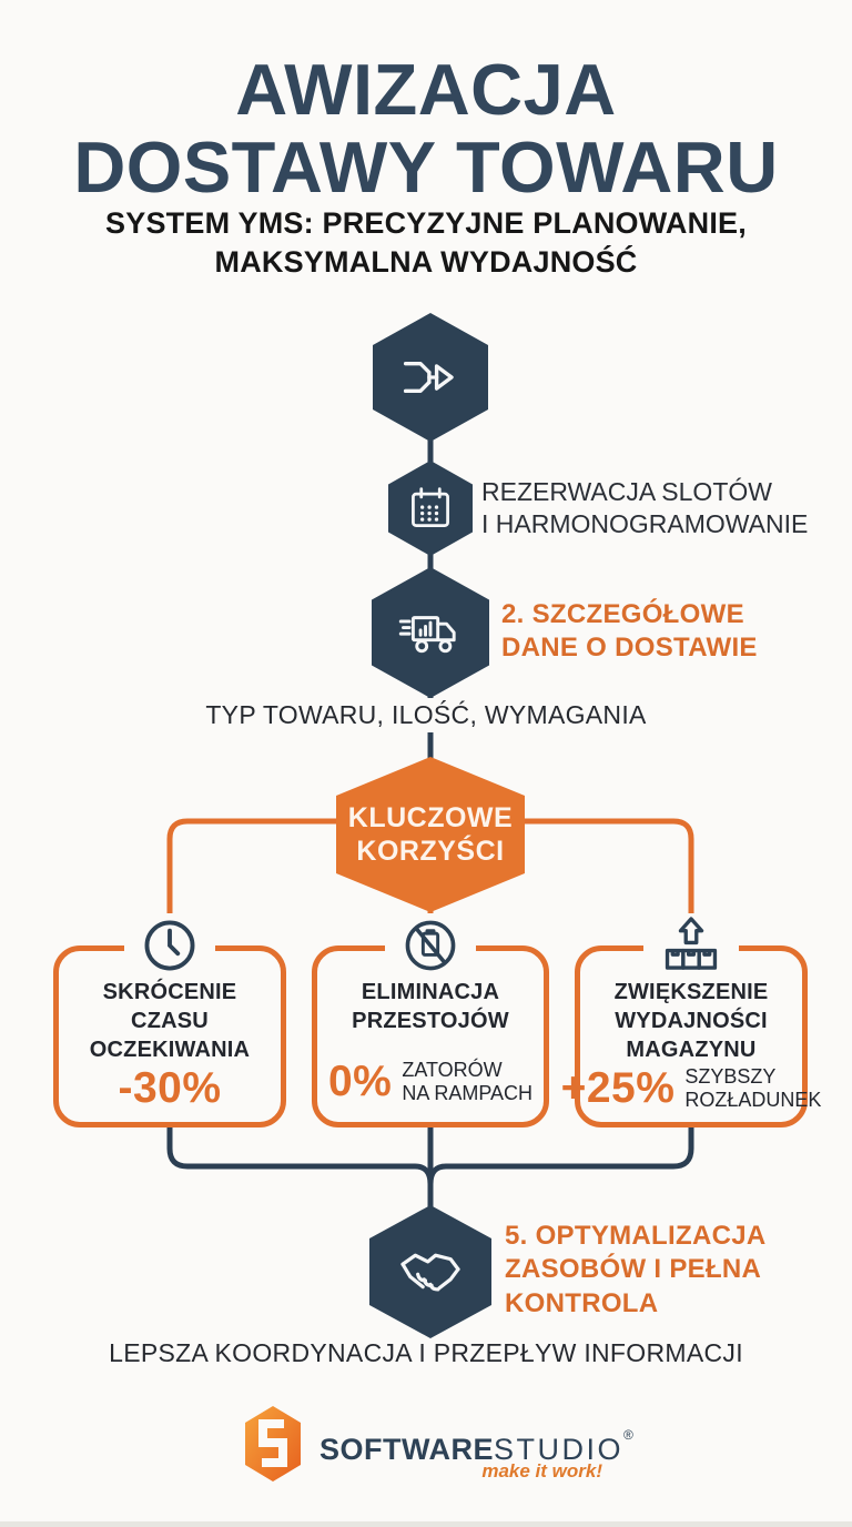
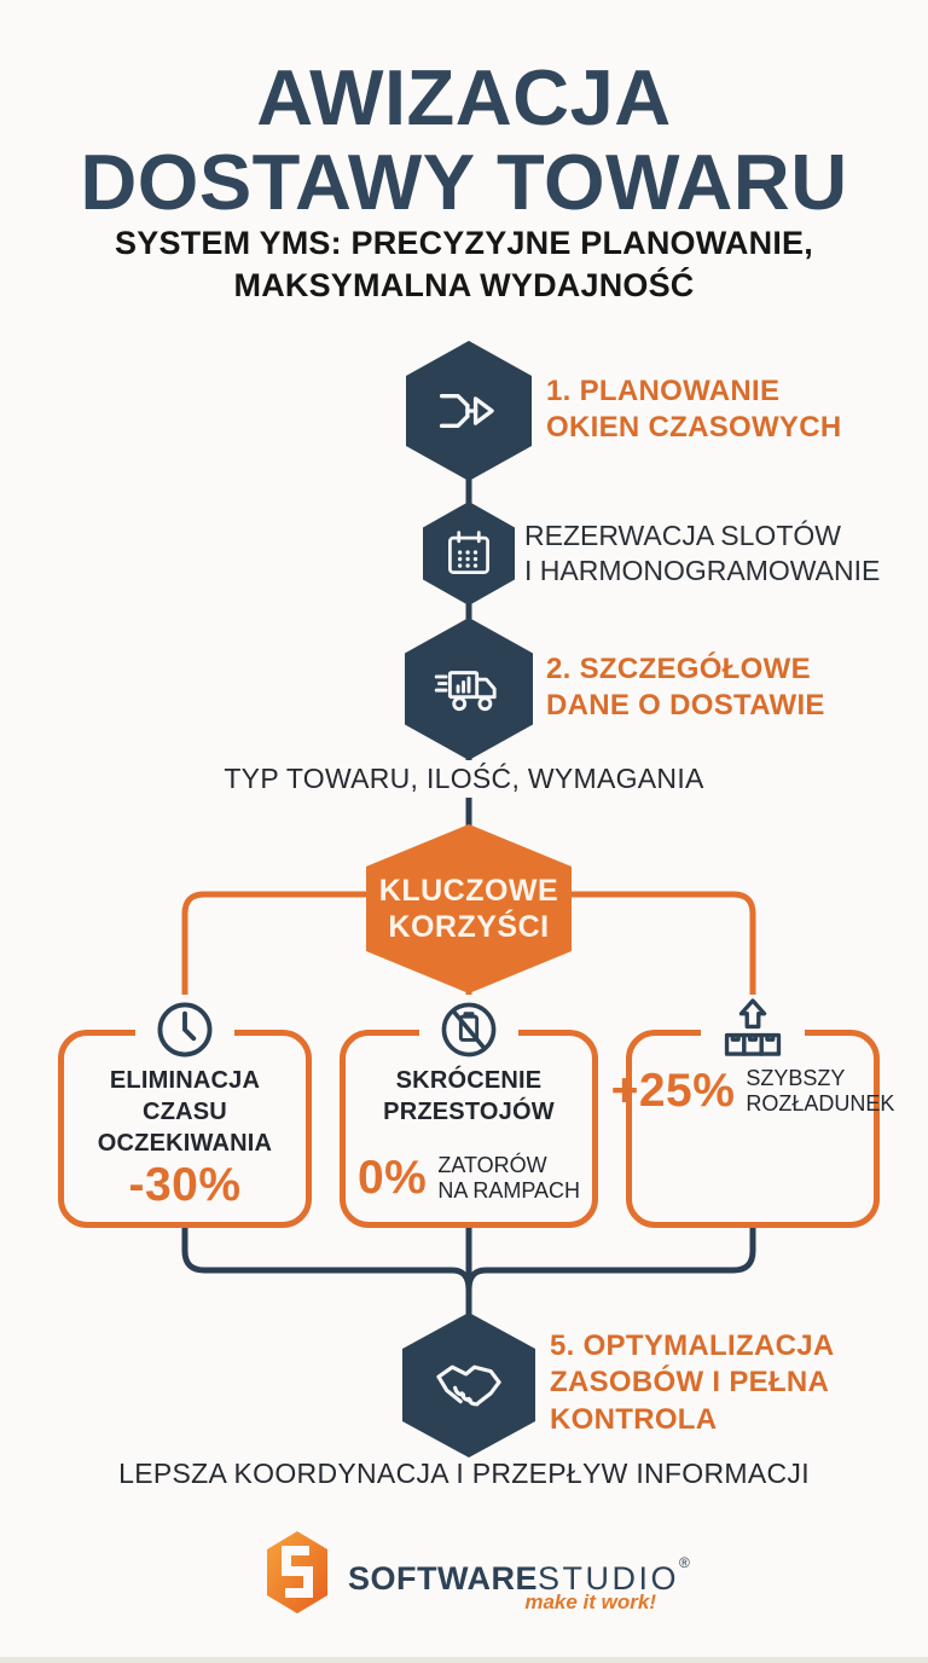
  AWIZACJA
  DOSTAWY TOWARU
  SYSTEM YMS: PRECYZYJNE PLANOWANIE,
  MAKSYMALNA WYDAJNOŚĆ
+ 1. PLANOWANIE
+ OKIEN CZASOWYCH
  REZERWACJA SLOTÓW
  I HARMONOGRAMOWANIE
  2. SZCZEGÓŁOWE
  DANE O DOSTAWIE
  TYP TOWARU, ILOŚĆ, WYMAGANIA
  KLUCZOWE
  KORZYŚCI
- SKRÓCENIE
+ ELIMINACJA
  CZASU
  OCZEKIWANIA
  -30%
- ELIMINACJA
+ SKRÓCENIE
  PRZESTOJÓW
  0%
  ZATORÓW
  NA RAMPACH
- ZWIĘKSZENIE
- WYDAJNOŚCI
- MAGAZYNU
  +25%
  SZYBSZY
  ROZŁADUNEK
  5. OPTYMALIZACJA
  ZASOBÓW I PEŁNA
  KONTROLA
  LEPSZA KOORDYNACJA I PRZEPŁYW INFORMACJI
  SOFTWARESTUDIO®
  make it work!
